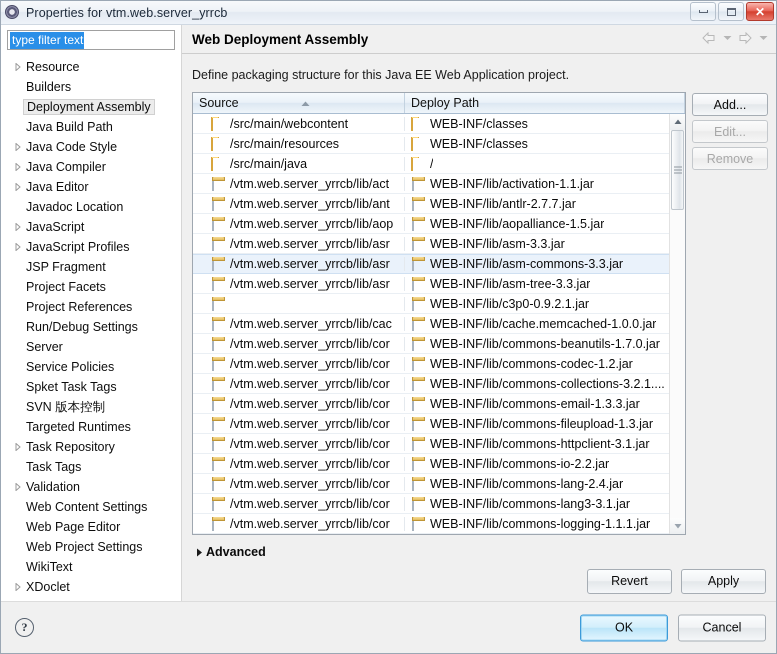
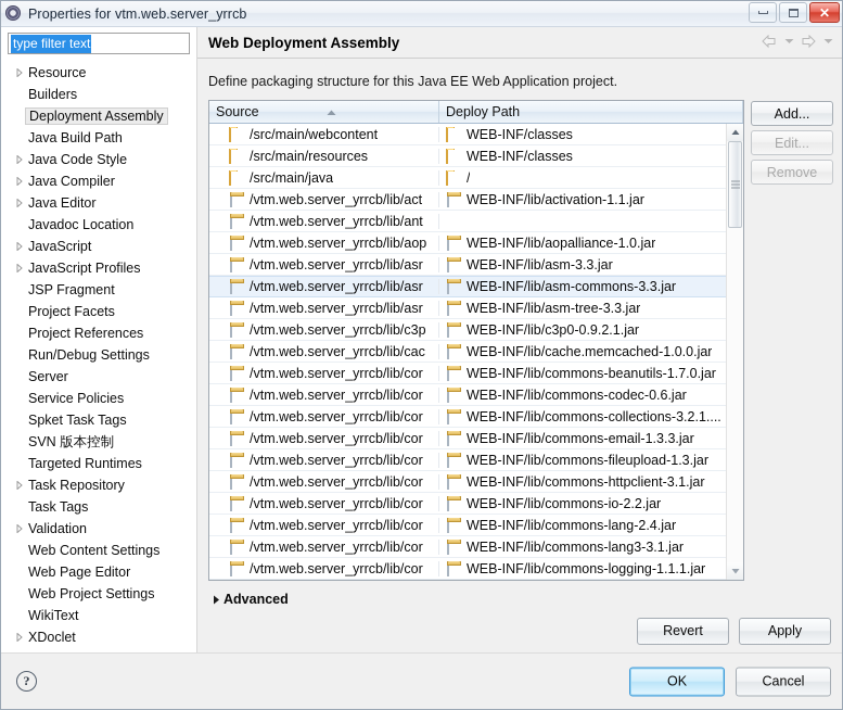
  Properties for vtm.web.server_yrrcb
  ✕
  type filter text
  Resource
  Builders
  Deployment Assembly
  Java Build Path
  Java Code Style
  Java Compiler
  Java Editor
  Javadoc Location
  JavaScript
  JavaScript Profiles
  JSP Fragment
  Project Facets
  Project References
  Run/Debug Settings
  Server
  Service Policies
  Spket Task Tags
  SVN 版本控制
  Targeted Runtimes
  Task Repository
  Task Tags
  Validation
  Web Content Settings
  Web Page Editor
  Web Project Settings
  WikiText
  XDoclet
  Web Deployment Assembly
  Define packaging structure for this Java EE Web Application project.
  Source
  Deploy Path
  /src/main/webcontent
  WEB-INF/classes
  /src/main/resources
  WEB-INF/classes
  /src/main/java
  /
  /vtm.web.server_yrrcb/lib/act
  WEB-INF/lib/activation-1.1.jar
  /vtm.web.server_yrrcb/lib/ant
- WEB-INF/lib/antlr-2.7.7.jar
  /vtm.web.server_yrrcb/lib/aop
- WEB-INF/lib/aopalliance-1.5.jar
+ WEB-INF/lib/aopalliance-1.0.jar
  /vtm.web.server_yrrcb/lib/asr
  WEB-INF/lib/asm-3.3.jar
  /vtm.web.server_yrrcb/lib/asr
  WEB-INF/lib/asm-commons-3.3.jar
  /vtm.web.server_yrrcb/lib/asr
  WEB-INF/lib/asm-tree-3.3.jar
+ /vtm.web.server_yrrcb/lib/c3p
  WEB-INF/lib/c3p0-0.9.2.1.jar
  /vtm.web.server_yrrcb/lib/cac
  WEB-INF/lib/cache.memcached-1.0.0.jar
  /vtm.web.server_yrrcb/lib/cor
  WEB-INF/lib/commons-beanutils-1.7.0.jar
  /vtm.web.server_yrrcb/lib/cor
- WEB-INF/lib/commons-codec-1.2.jar
+ WEB-INF/lib/commons-codec-0.6.jar
  /vtm.web.server_yrrcb/lib/cor
  WEB-INF/lib/commons-collections-3.2.1....
  /vtm.web.server_yrrcb/lib/cor
  WEB-INF/lib/commons-email-1.3.3.jar
  /vtm.web.server_yrrcb/lib/cor
  WEB-INF/lib/commons-fileupload-1.3.jar
  /vtm.web.server_yrrcb/lib/cor
  WEB-INF/lib/commons-httpclient-3.1.jar
  /vtm.web.server_yrrcb/lib/cor
  WEB-INF/lib/commons-io-2.2.jar
  /vtm.web.server_yrrcb/lib/cor
  WEB-INF/lib/commons-lang-2.4.jar
  /vtm.web.server_yrrcb/lib/cor
  WEB-INF/lib/commons-lang3-3.1.jar
  /vtm.web.server_yrrcb/lib/cor
  WEB-INF/lib/commons-logging-1.1.1.jar
  Add...
  Edit...
  Remove
  Advanced
  Revert
  Apply
  ?
  OK
  Cancel
